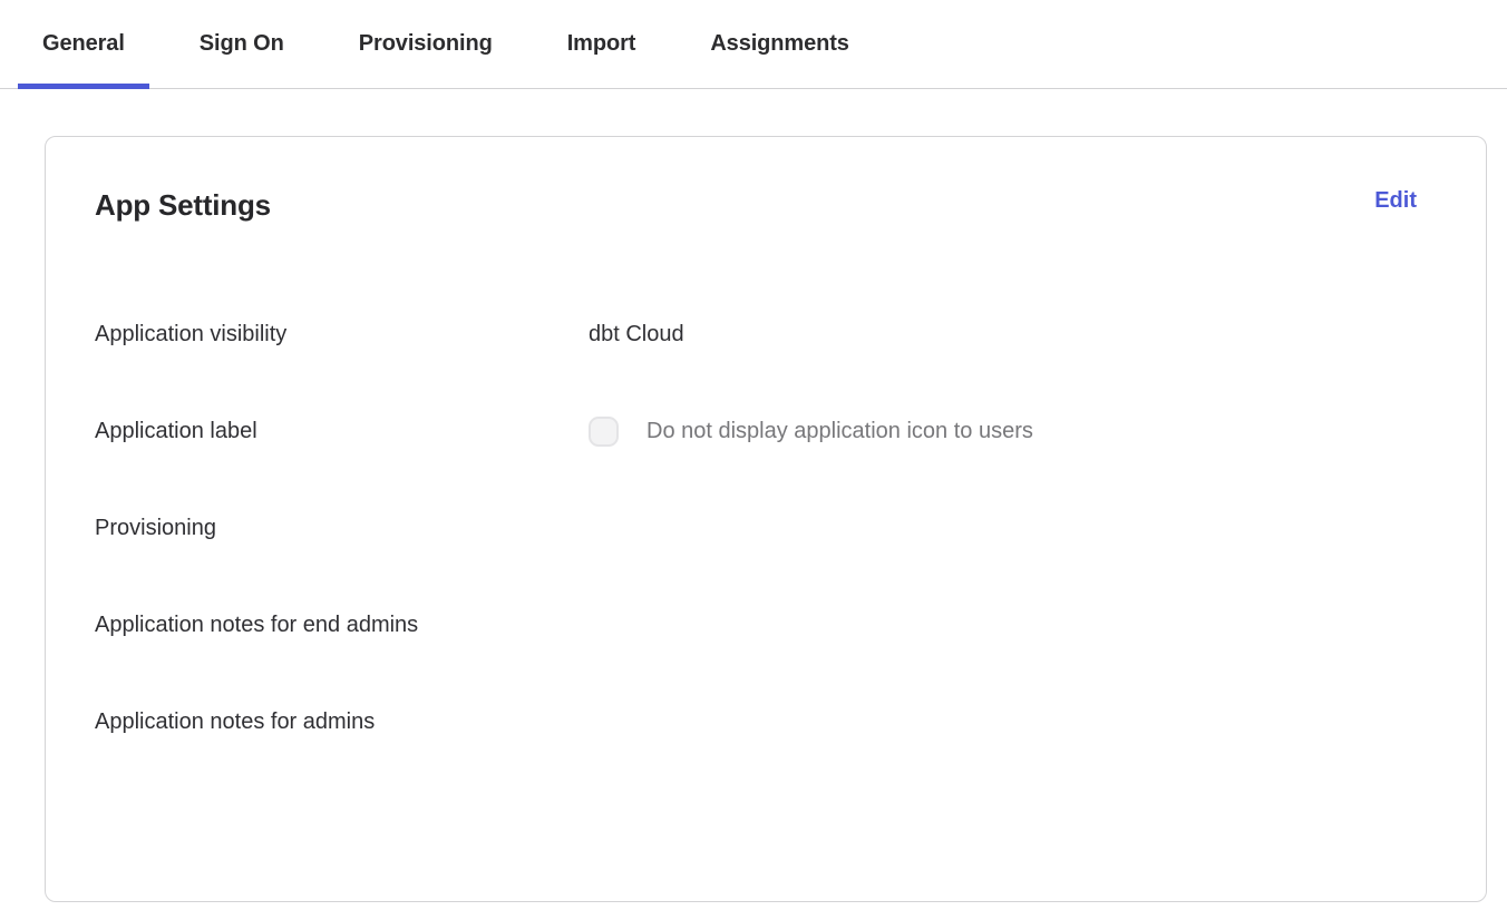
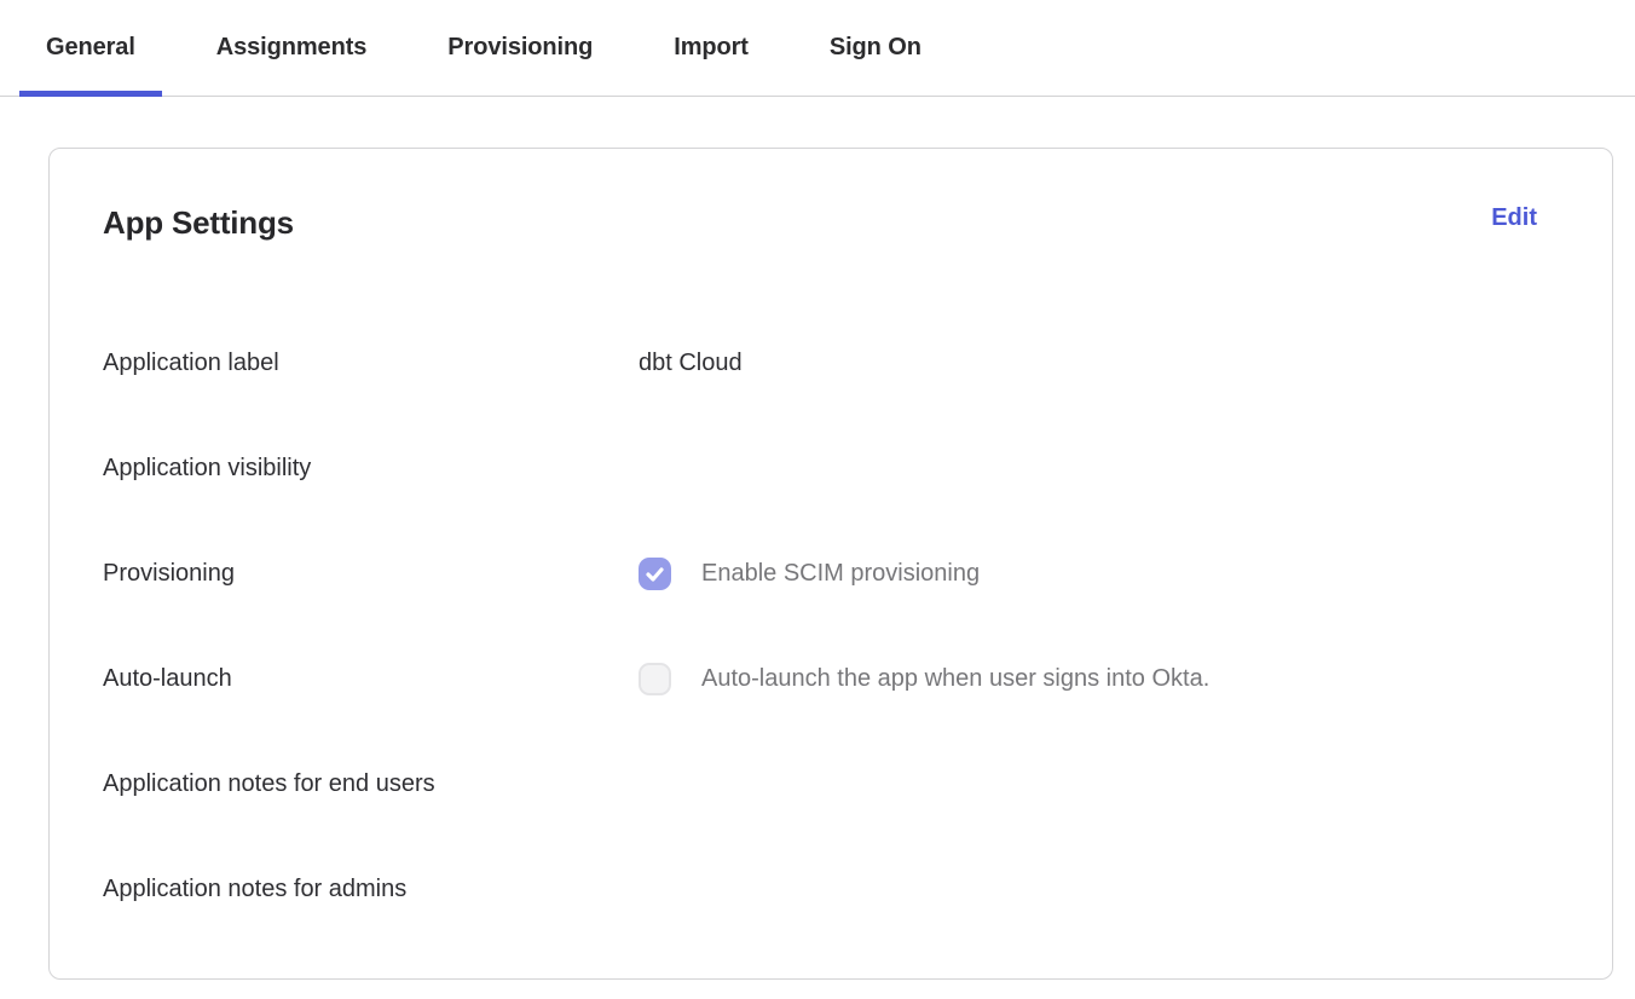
  General
- Sign On
+ Assignments
  Provisioning
  Import
- Assignments
+ Sign On
  App Settings
  Edit
- Application visibility
+ Application label
  dbt Cloud
- Application label
+ Application visibility
- Do not display application icon to users
  Provisioning
+ Enable SCIM provisioning
+ Auto-launch
+ Auto-launch the app when user signs into Okta.
- Application notes for end admins
+ Application notes for end users
  Application notes for admins
